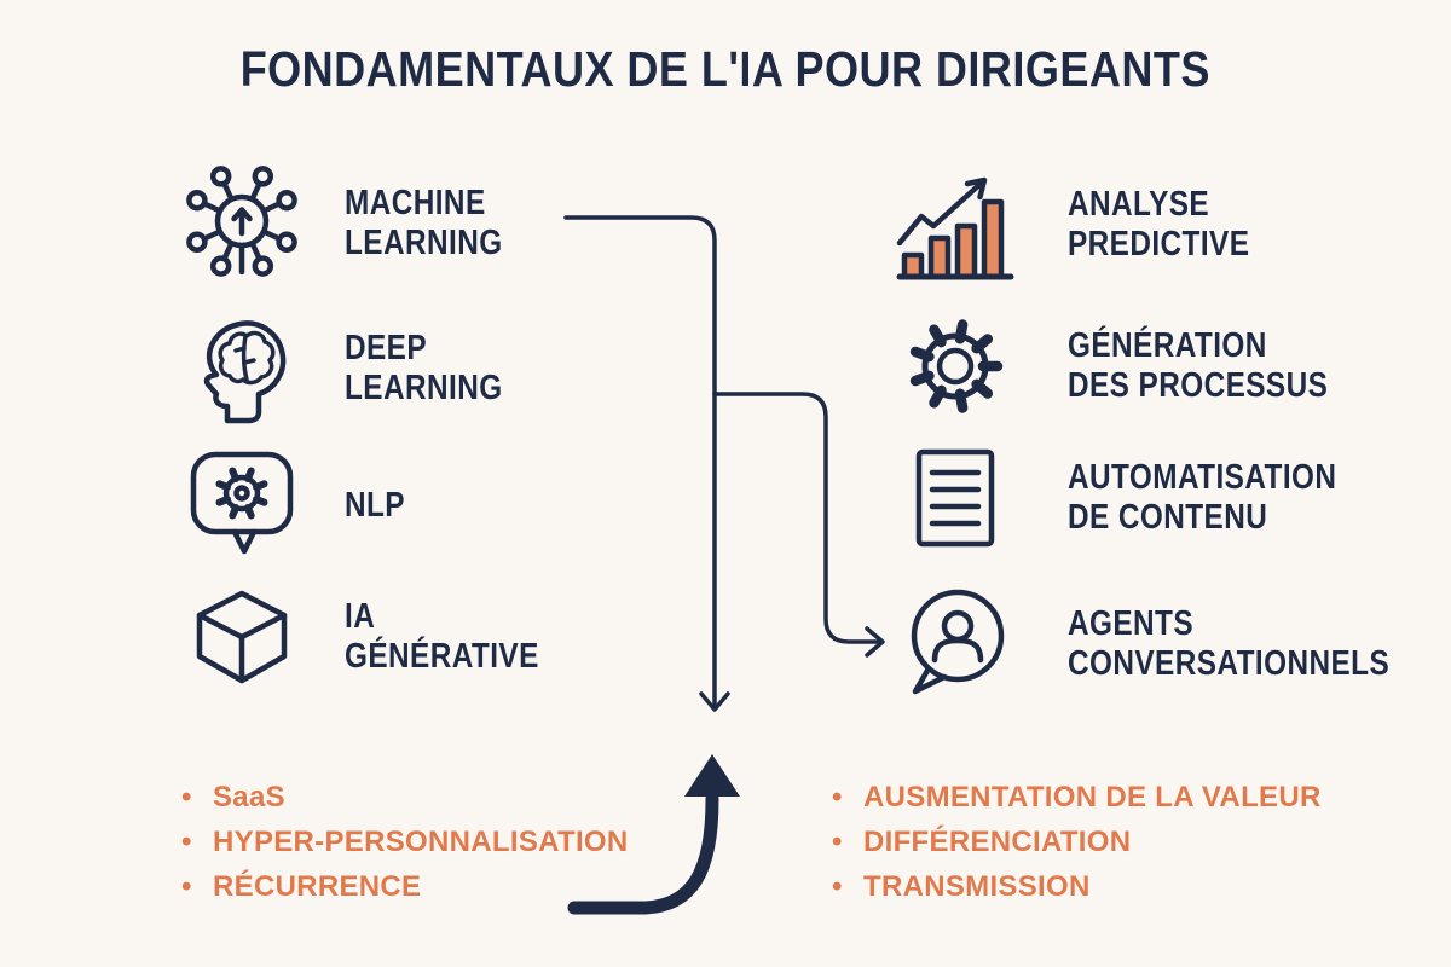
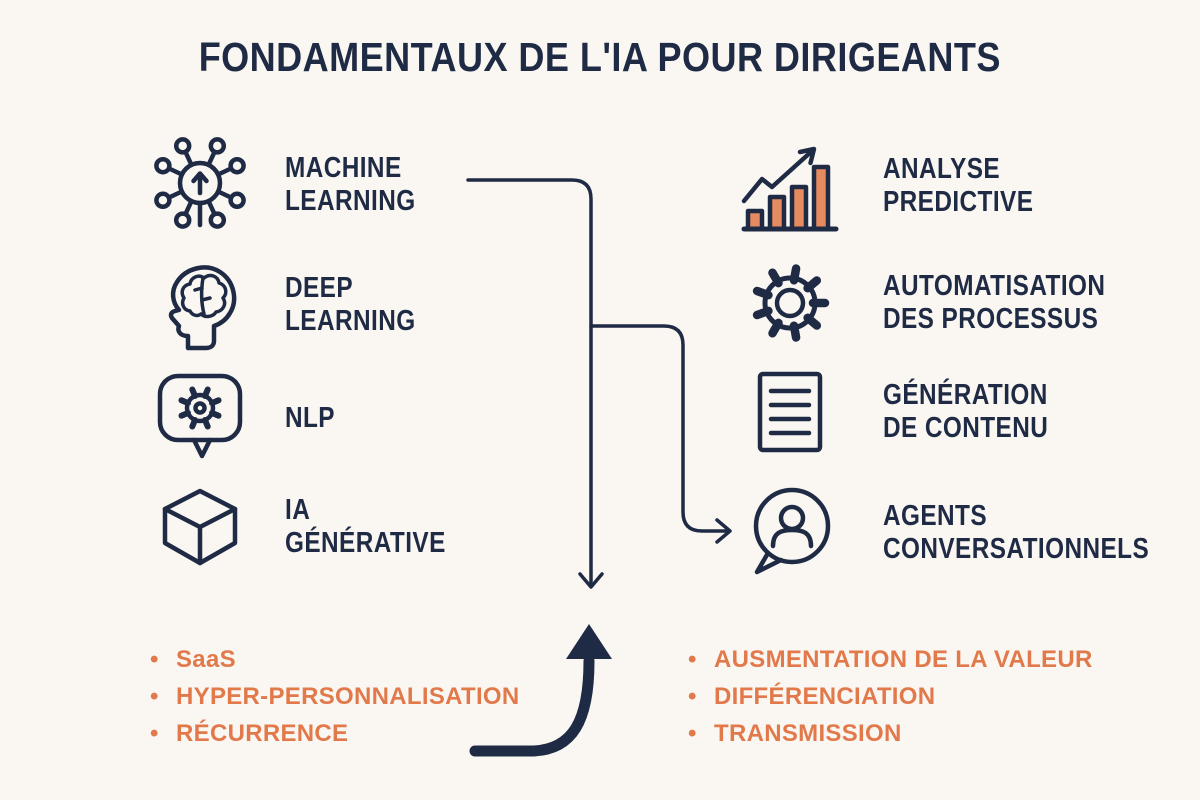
  FONDAMENTAUX DE L'IA POUR DIRIGEANTS
  MACHINE
  LEARNING
  DEEP
  LEARNING
  NLP
  IA
  GÉNÉRATIVE
  ANALYSE
  PREDICTIVE
- GÉNÉRATION
+ AUTOMATISATION
  DES PROCESSUS
- AUTOMATISATION
+ GÉNÉRATION
  DE CONTENU
  AGENTS
  CONVERSATIONNELS
  •
  SaaS
  •
  HYPER-PERSONNALISATION
  •
  RÉCURRENCE
  •
  AUSMENTATION DE LA VALEUR
  •
  DIFFÉRENCIATION
  •
  TRANSMISSION
